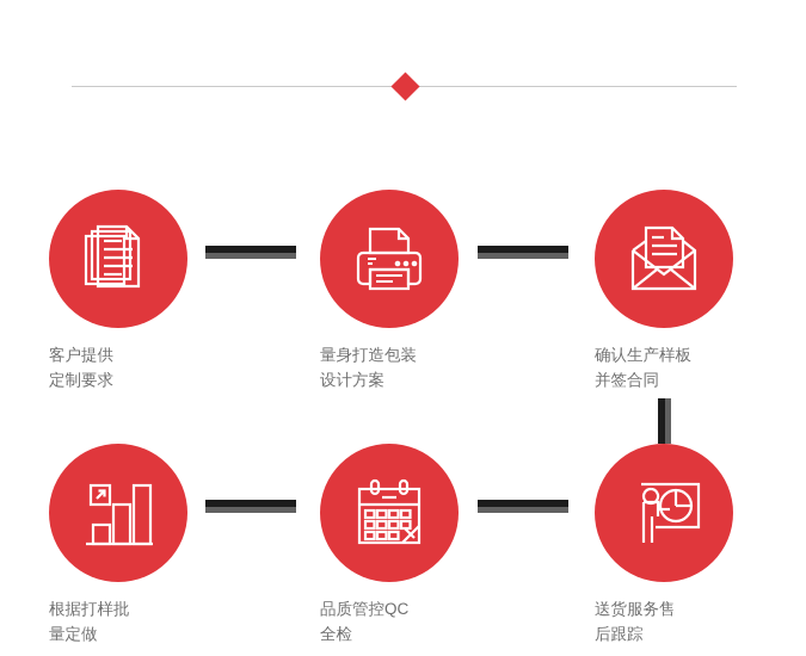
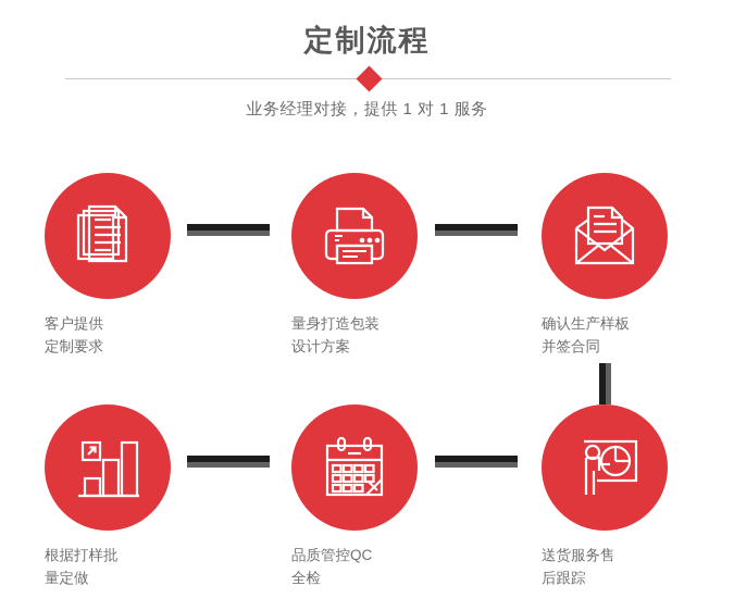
+ 定制流程
+ 业务经理对接，提供 1 对 1 服务
  客户提供
  定制要求
  量身打造包装
  设计方案
  确认生产样板
  并签合同
  根据打样批
  量定做
  品质管控QC
  全检
  送货服务售
  后跟踪
